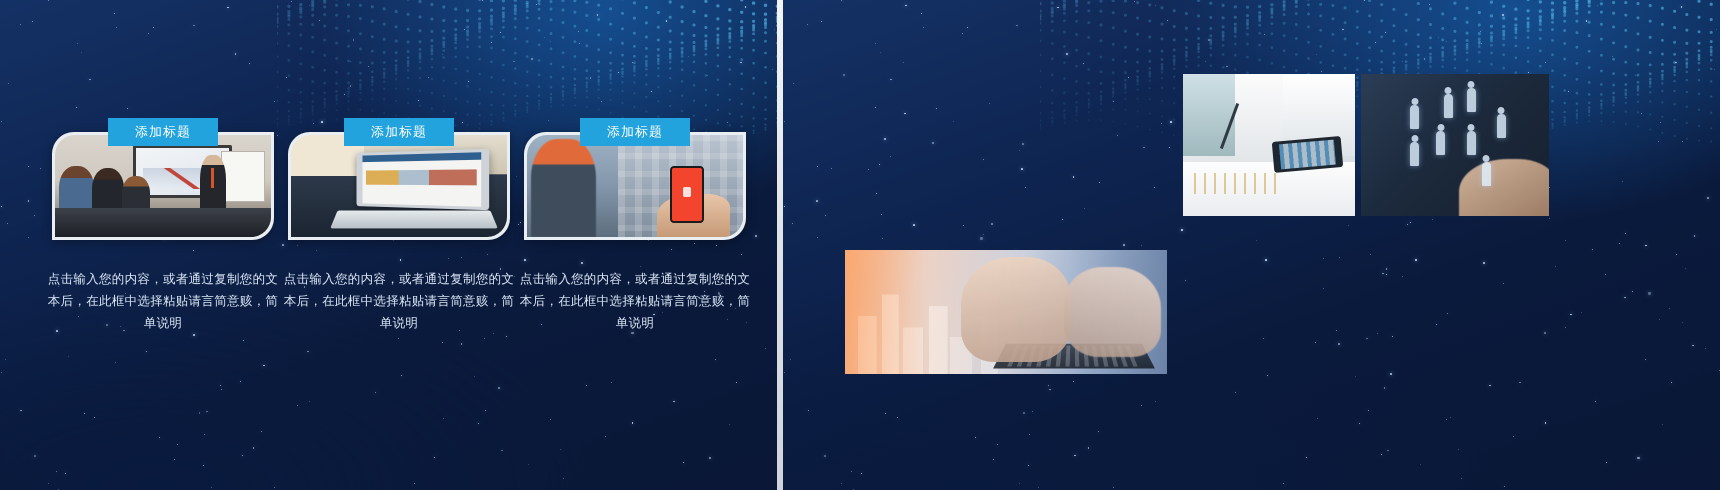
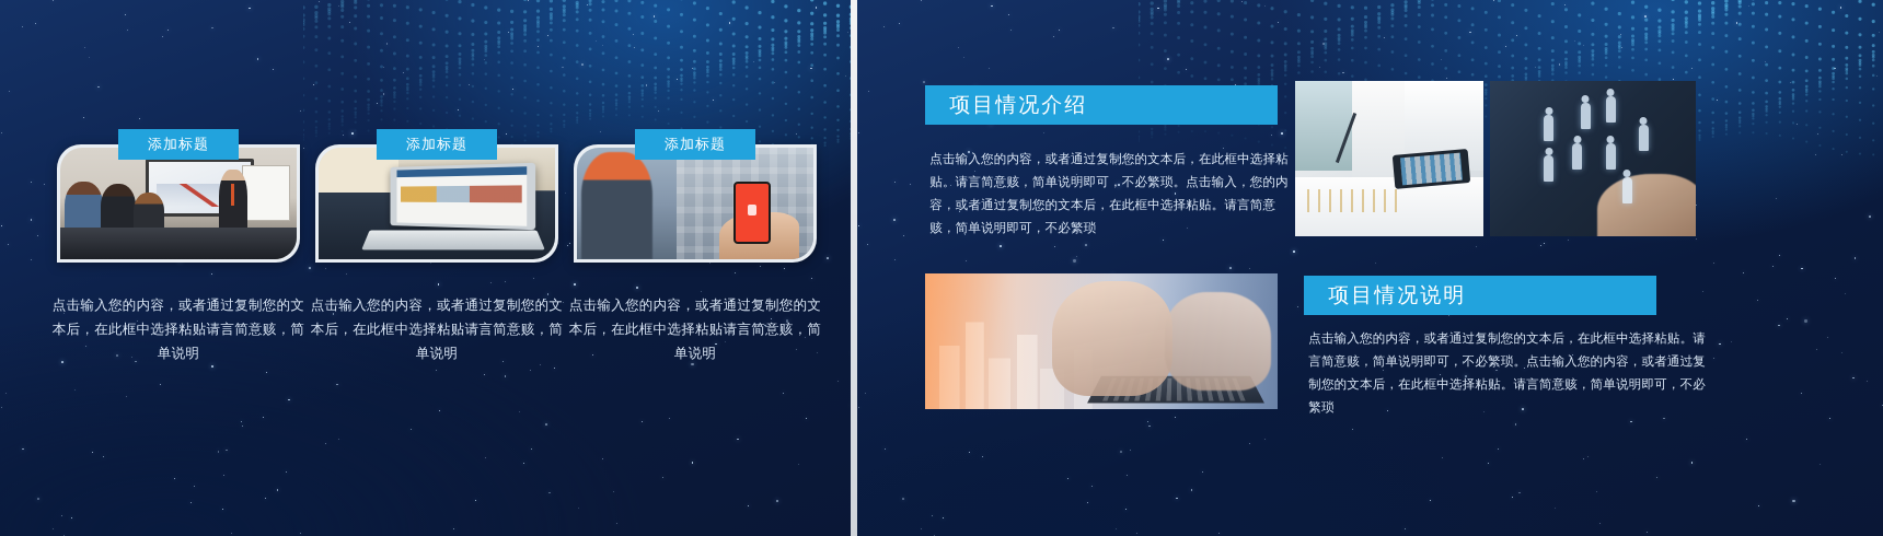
  添加标题
  点击输入您的内容，或者通过复制您的文本后，在此框中选择粘贴请言简意赅，简单说明
  添加标题
  点击输入您的内容，或者通过复制您的文本后，在此框中选择粘贴请言简意赅，简单说明
  添加标题
  点击输入您的内容，或者通过复制您的文本后，在此框中选择粘贴请言简意赅，简单说明
+ 项目情况介绍
+ 点击输入您的内容，或者通过复制您的文本后，在此框中选择粘贴。请言简意赅，简单说明即可，不必繁琐。点击输入，您的内容，或者通过复制您的文本后，在此框中选择粘贴。请言简意赅，简单说明即可，不必繁琐
+ 项目情况说明
+ 点击输入您的内容，或者通过复制您的文本后，在此框中选择粘贴。请言简意赅，简单说明即可，不必繁琐。点击输入您的内容，或者通过复制您的文本后，在此框中选择粘贴。请言简意赅，简单说明即可，不必繁琐
